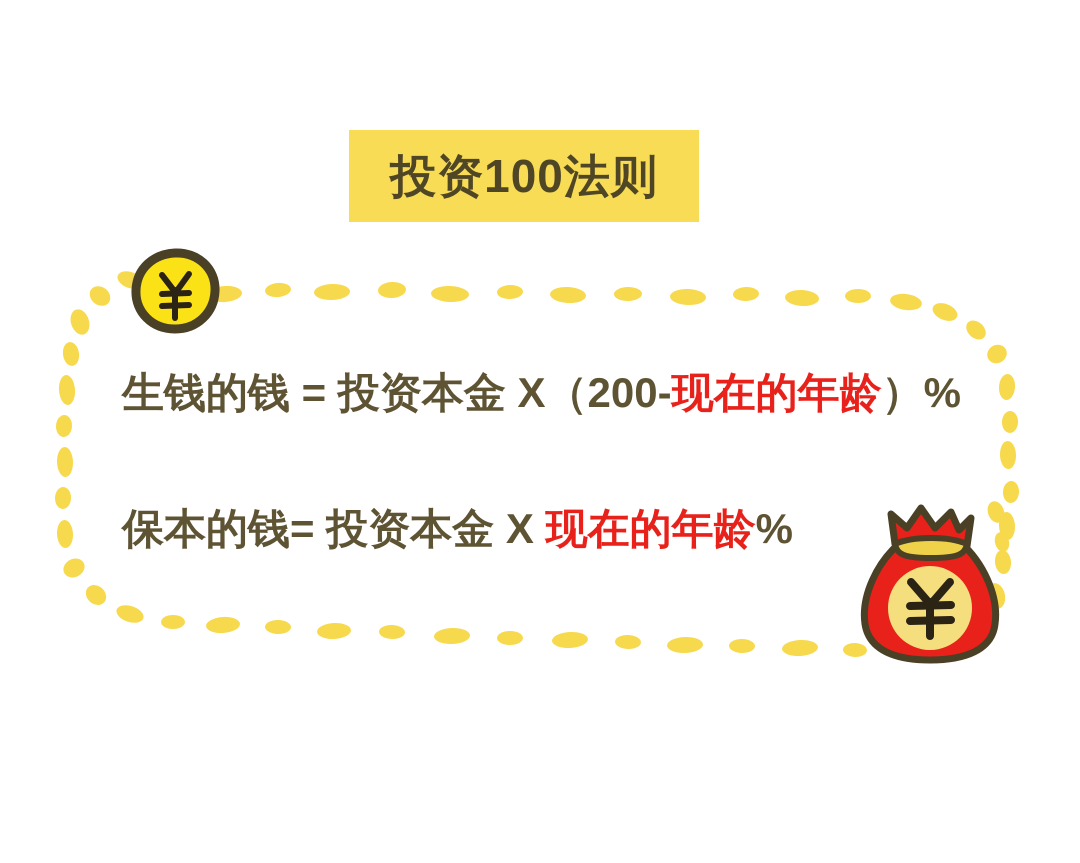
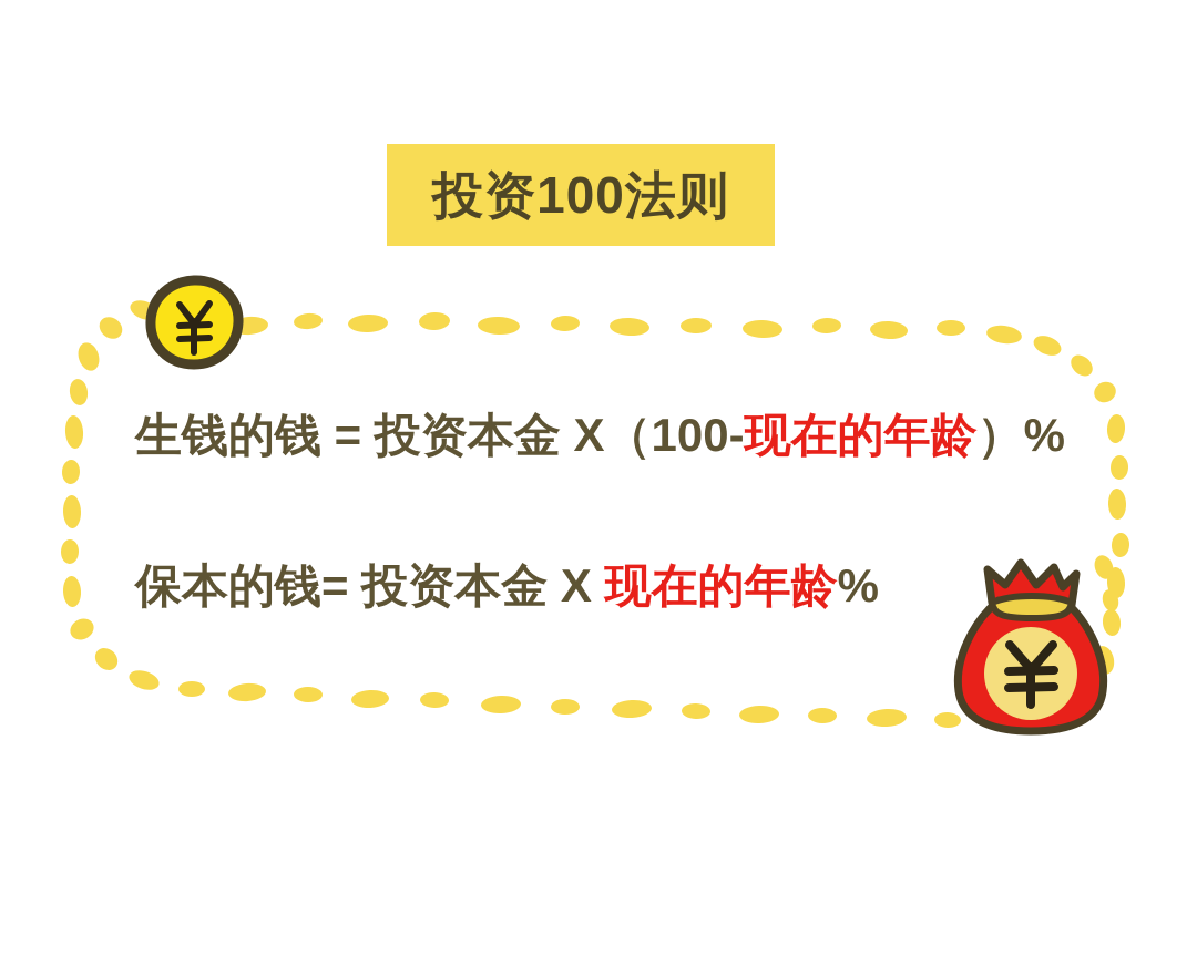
  投资100法则
- 生钱的钱 = 投资本金 X（200-现在的年龄）%
+ 生钱的钱 = 投资本金 X（100-现在的年龄）%
  保本的钱= 投资本金 X 现在的年龄%
